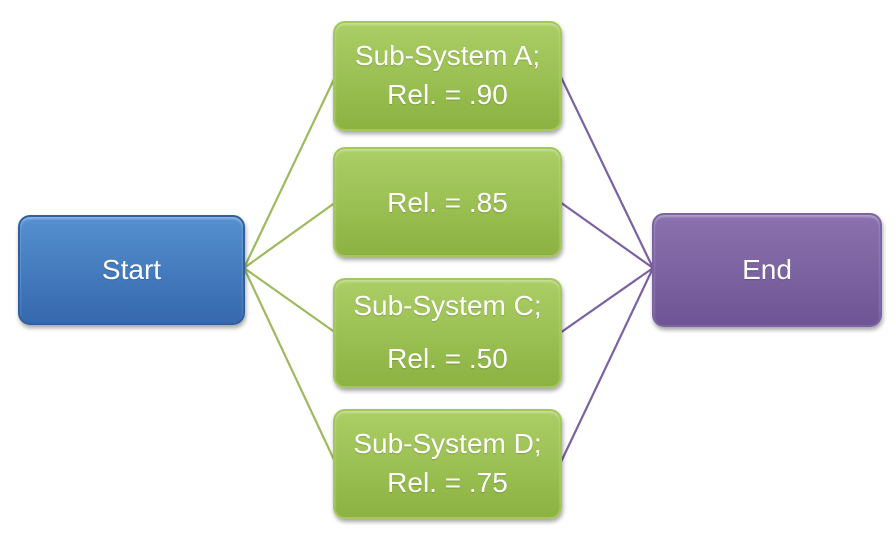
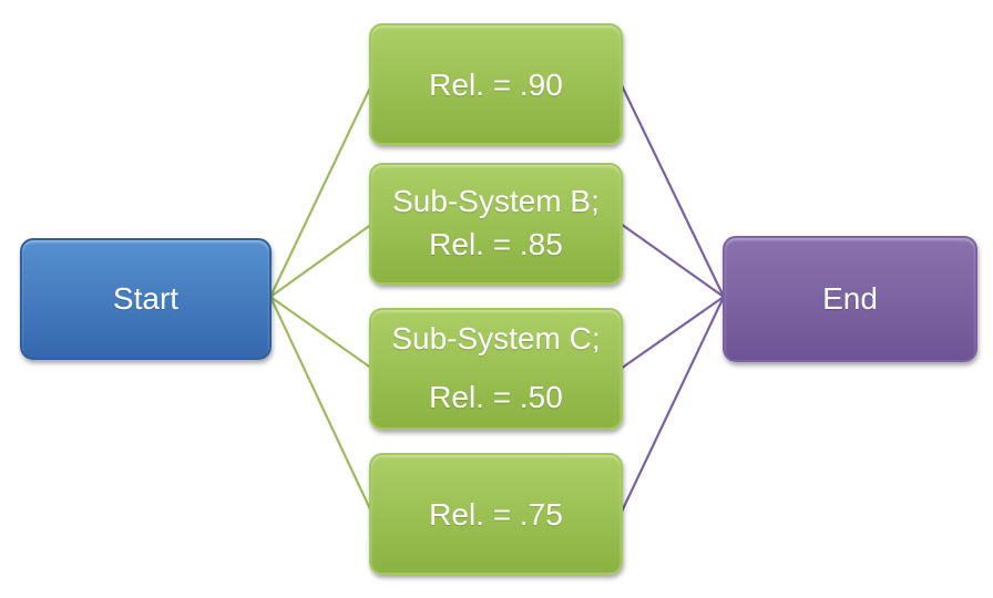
  Start
- Sub-System A;
  Rel. = .90
+ Sub-System B;
  Rel. = .85
  Sub-System C;
  Rel. = .50
- Sub-System D;
  Rel. = .75
  End
